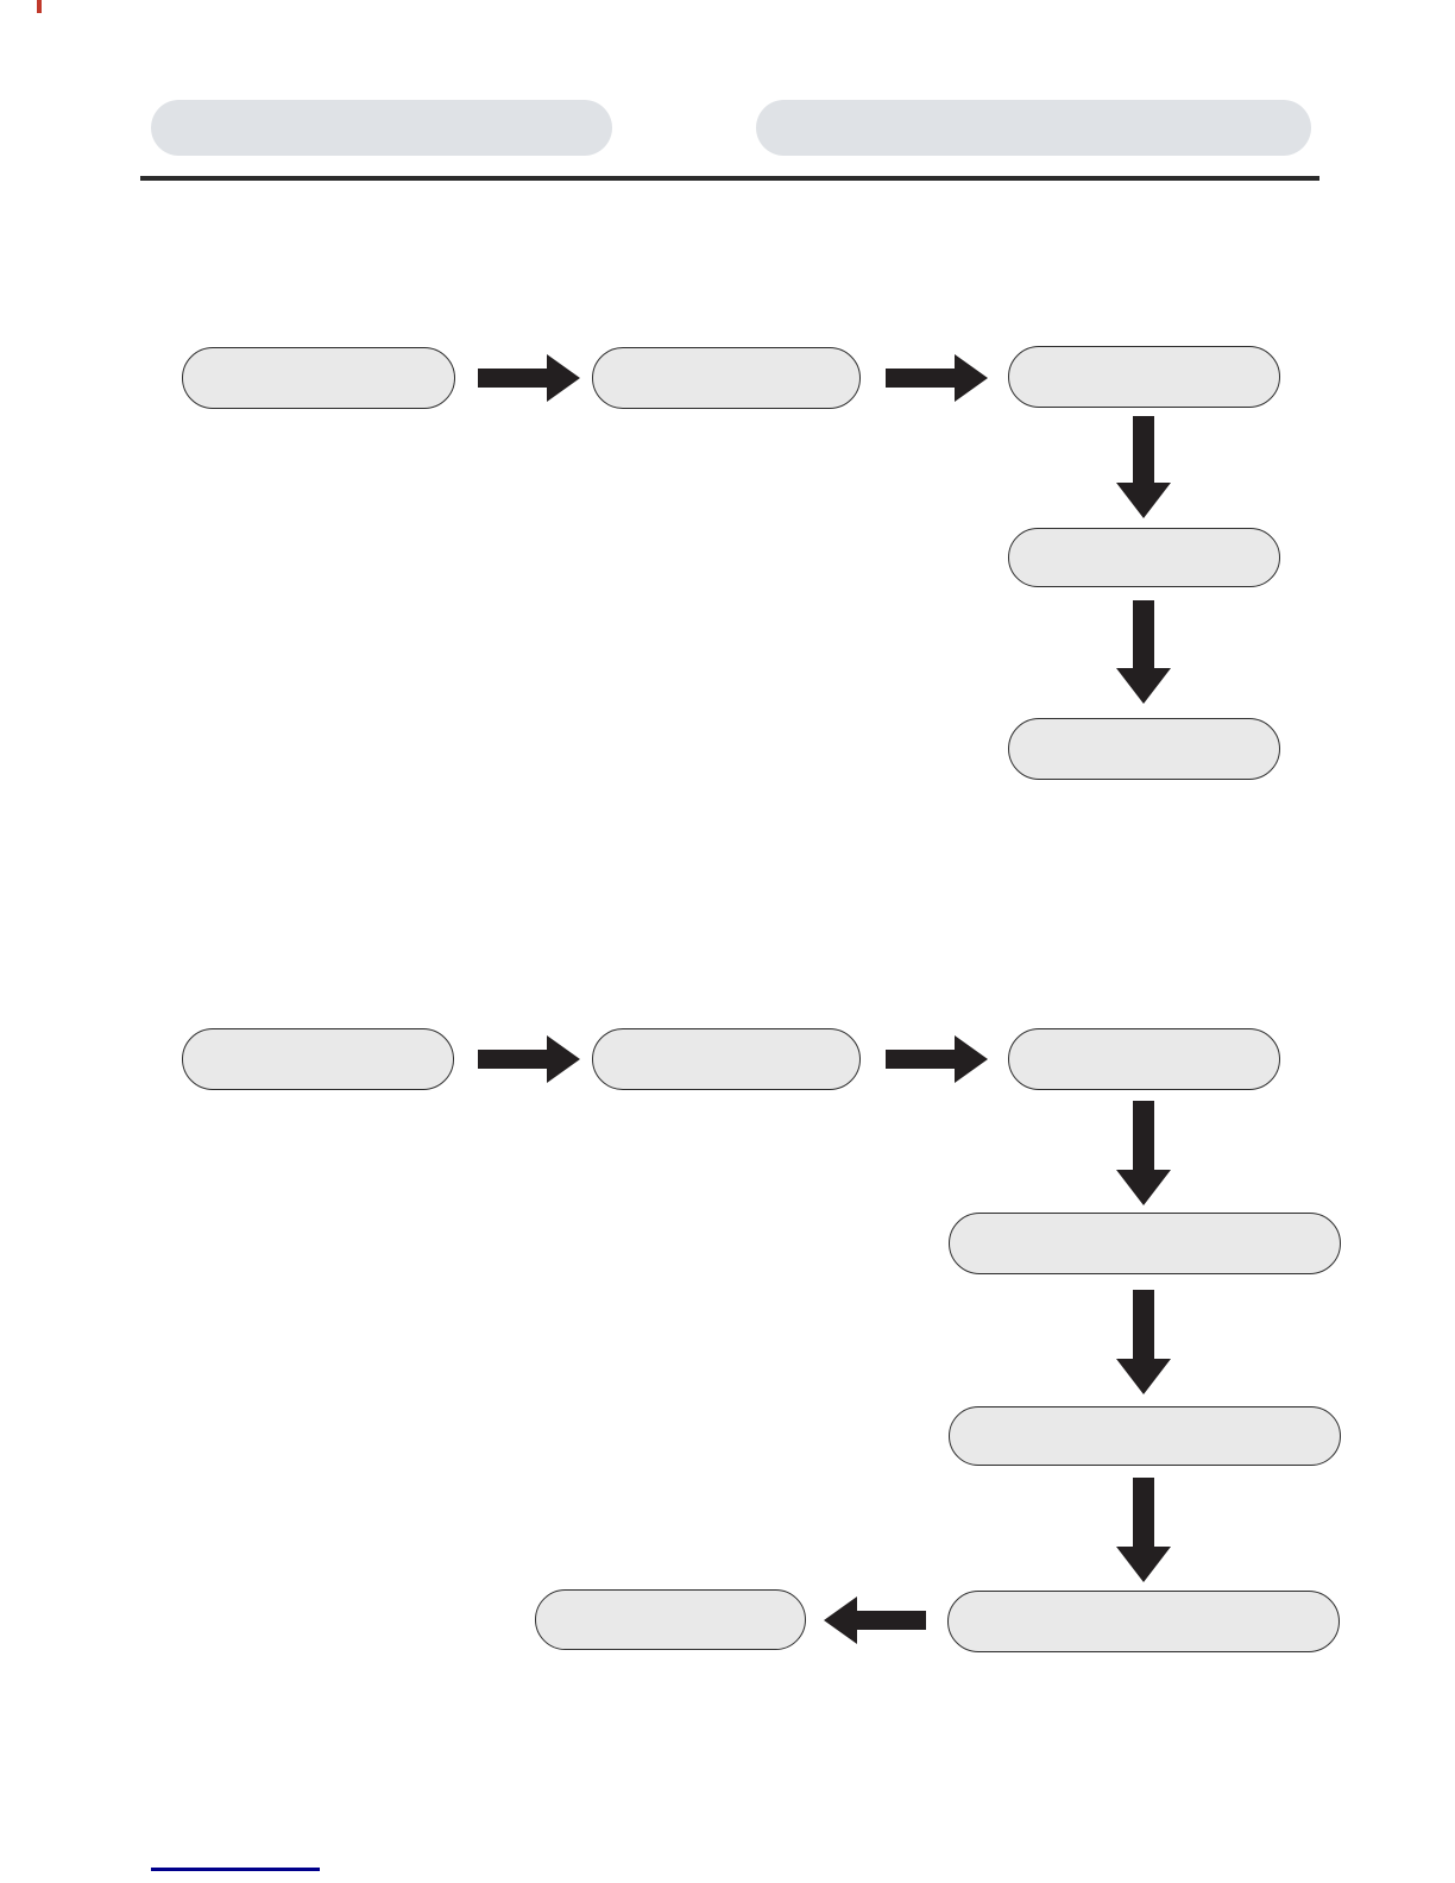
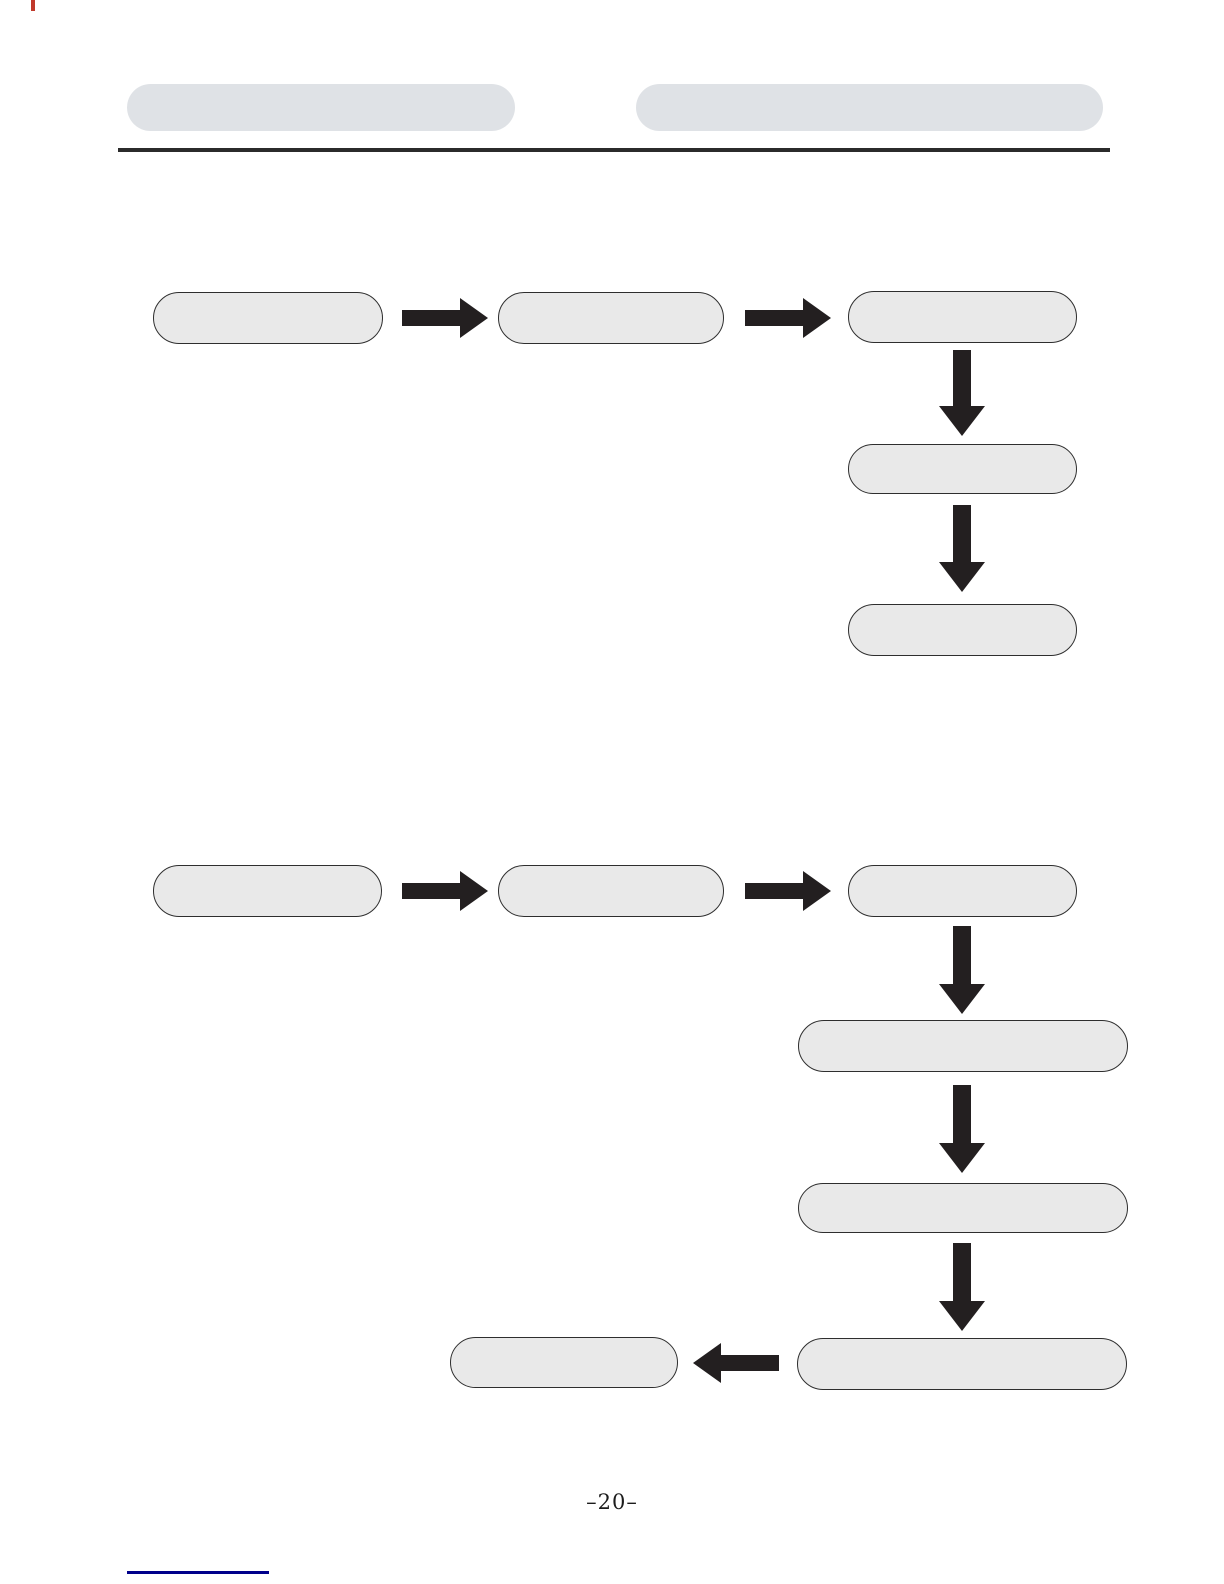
+ –20–
